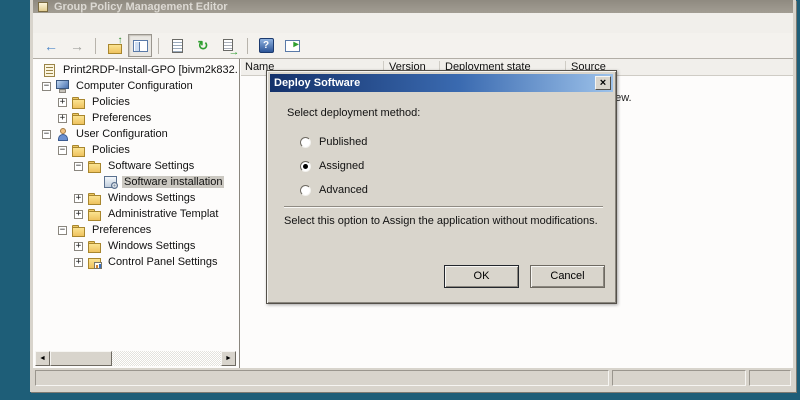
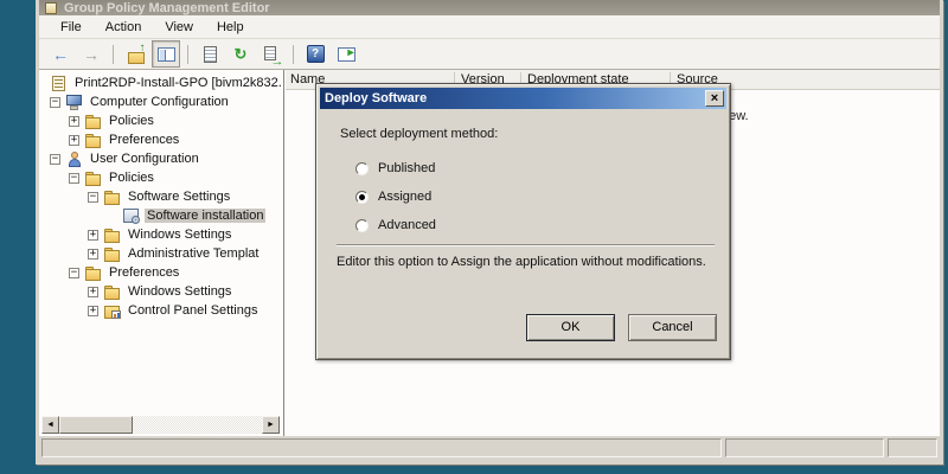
  Group Policy Management Editor
+ File
+ Action
+ View
+ Help
  Print2RDP-Install-GPO [bivm2k832.
  −
  Computer Configuration
  +
  Policies
  +
  Preferences
  −
  User Configuration
  −
  Policies
  −
  Software Settings
  Software installation
  +
  Windows Settings
  +
  Administrative Templat
  −
  Preferences
  +
  Windows Settings
  +
  Control Panel Settings
  Name
  Version
  Deployment state
  Source
  Deploy Software
  ×
  Select deployment method:
  Published
  Assigned
  Advanced
- Select this option to Assign the application without modifications.
+ Editor this option to Assign the application without modifications.
  OK
  Cancel
